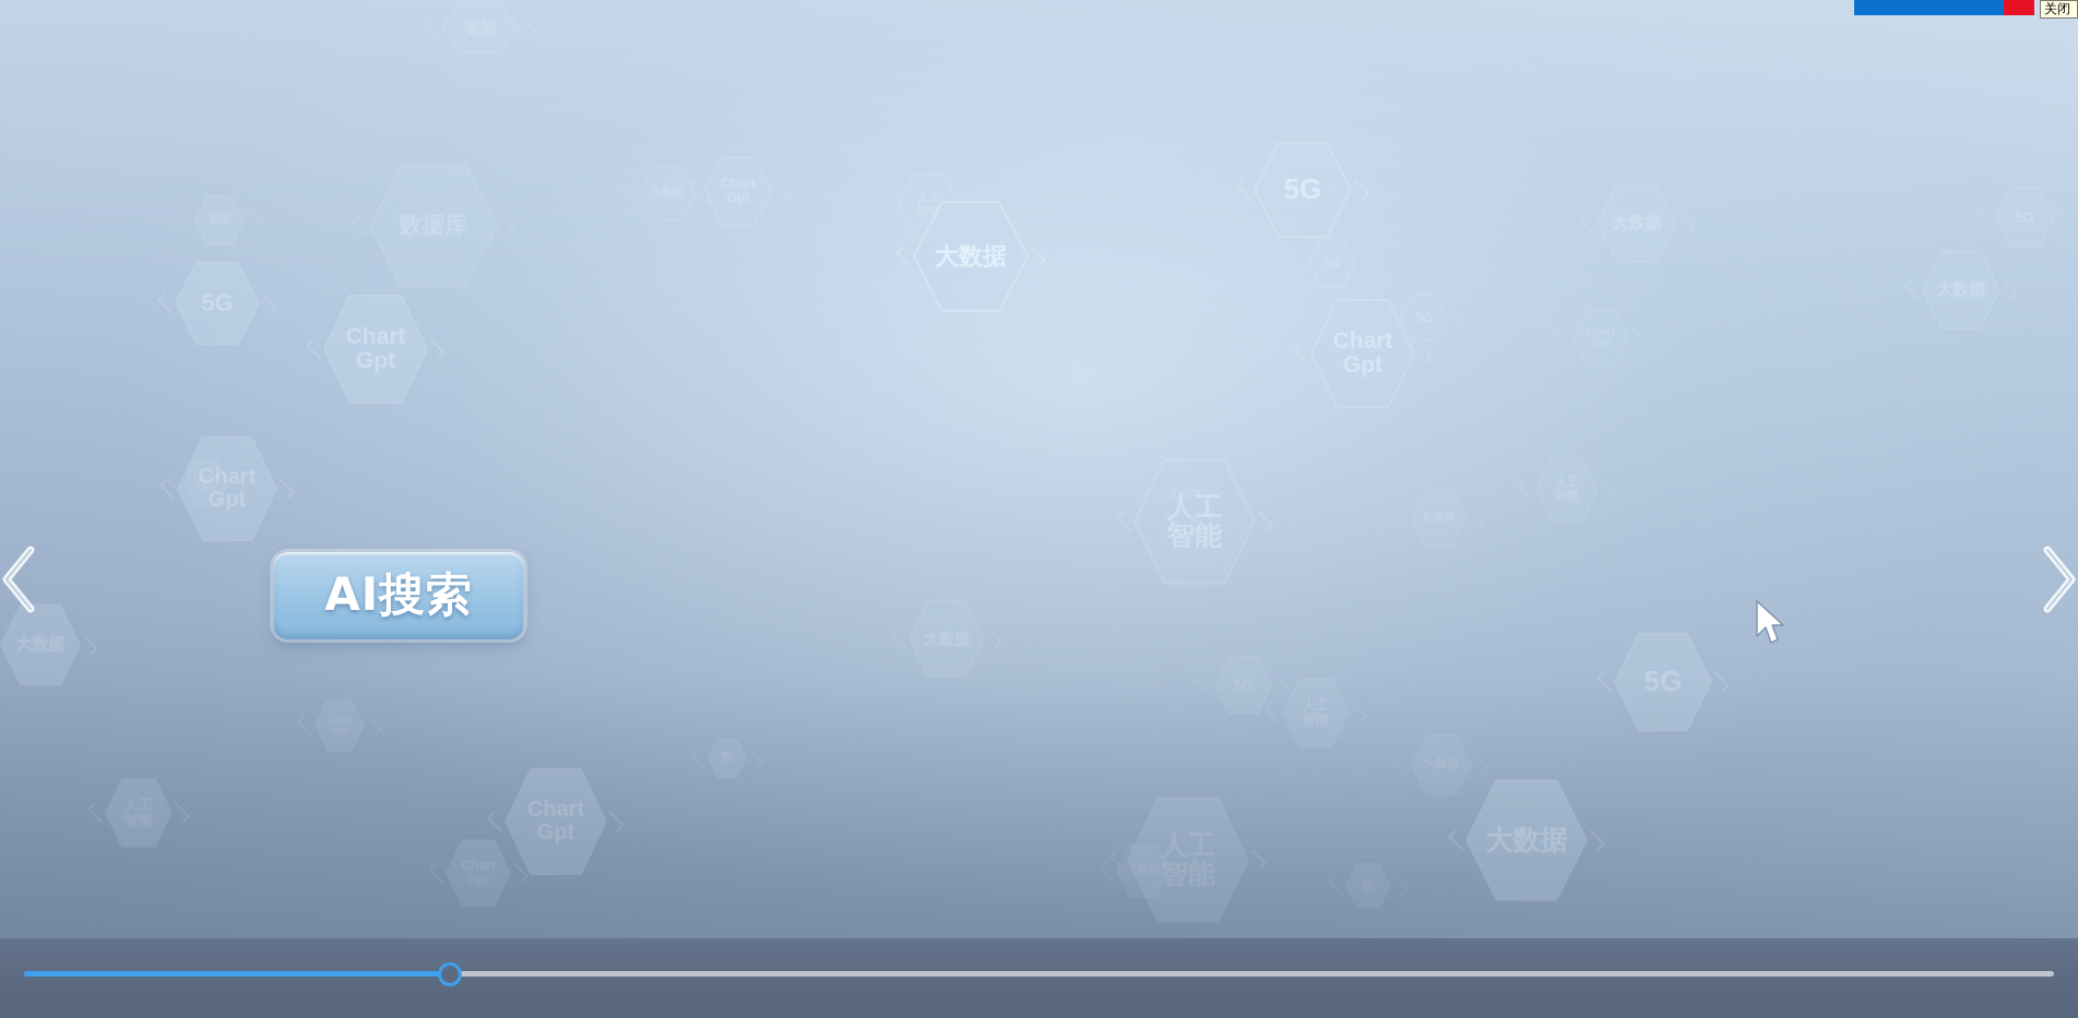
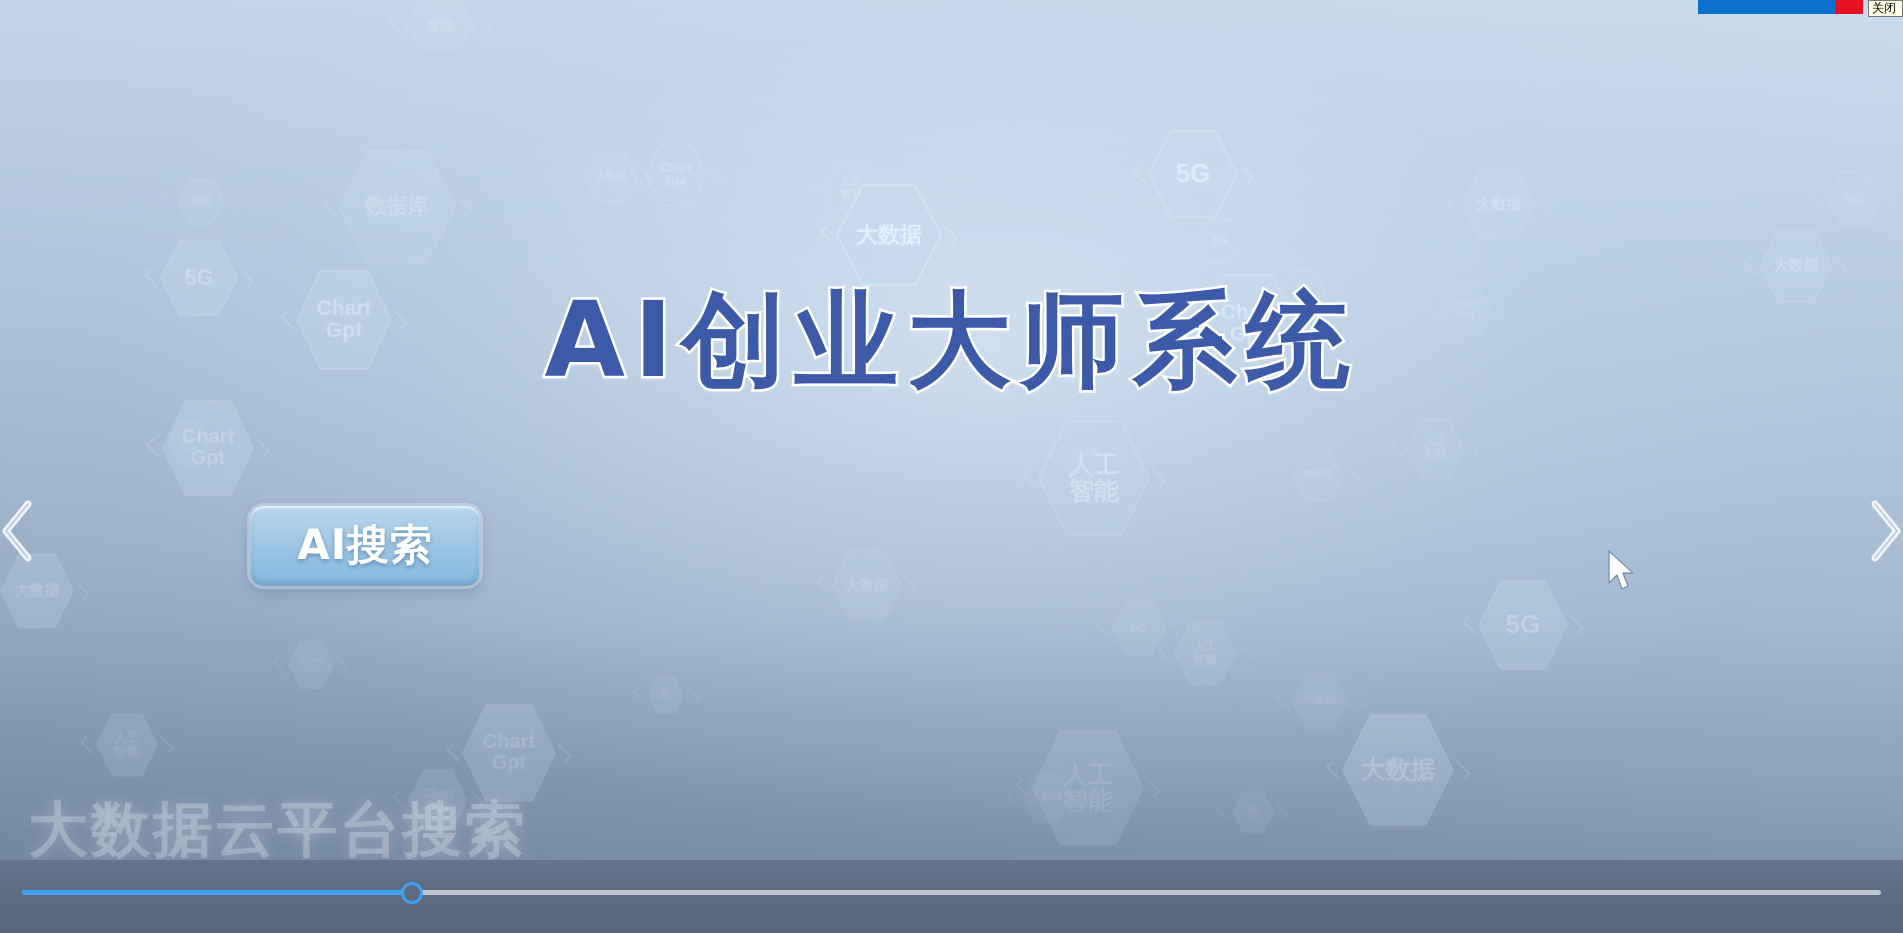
+ 大数据云平台搜索
+ AI创业大师系统
  AI搜索
  关闭
